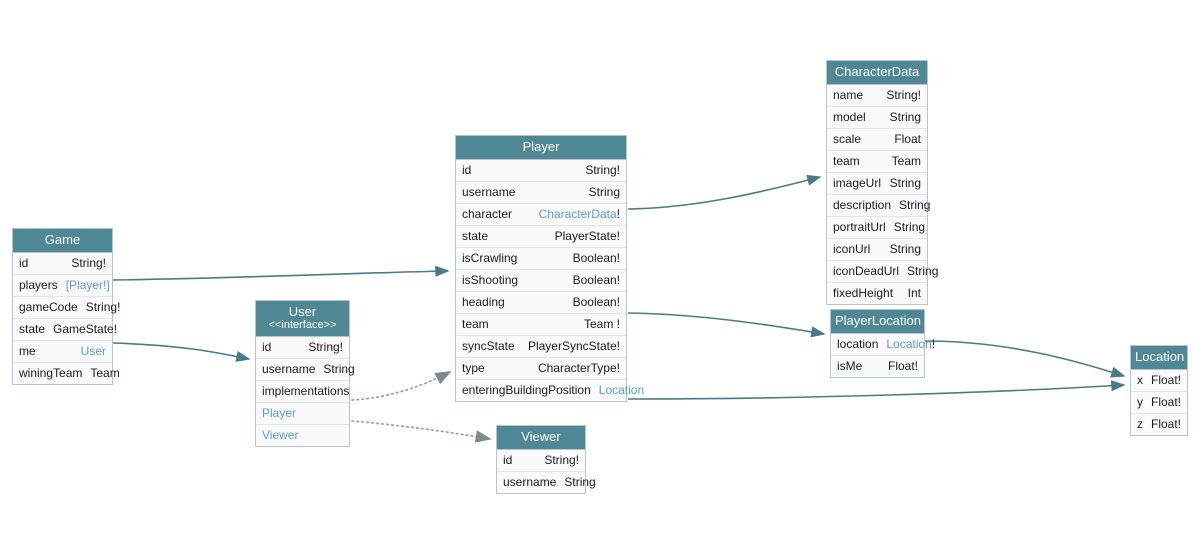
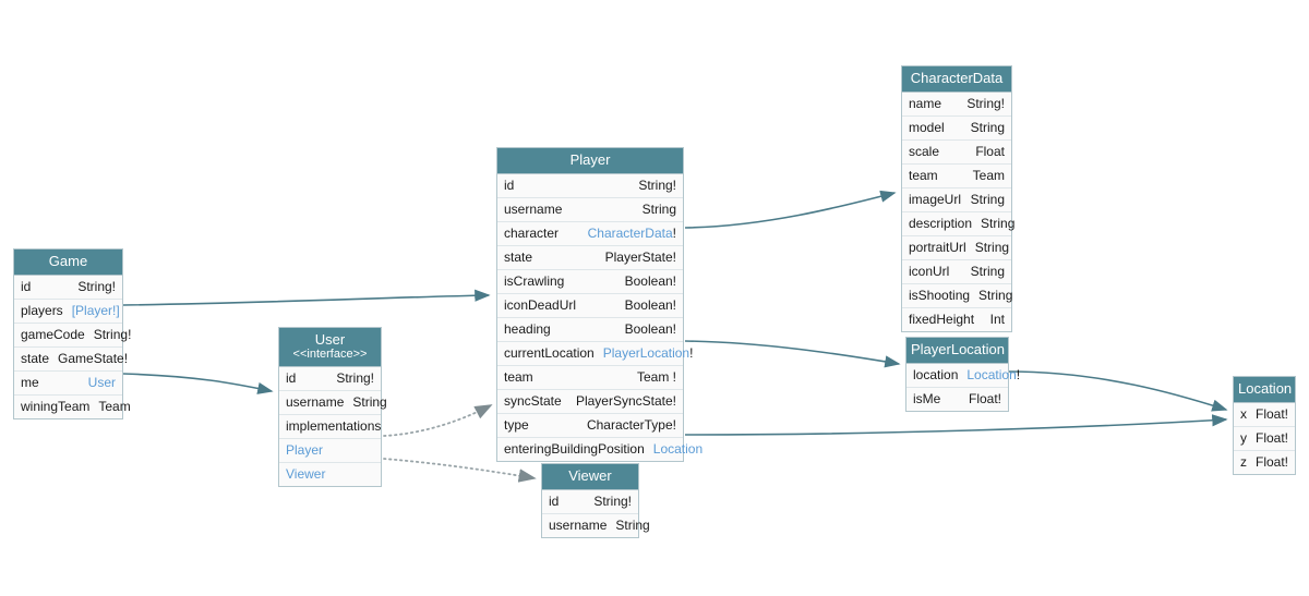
  Game
  id
  String!
  players
  [Player!]
  gameCode
  String!
  state
  GameState!
  me
  User
  winingTeam
  Team
  User
  <<interface>>
  id
  String!
  username
  String
  implementations
  Player
  Viewer
  Player
  id
  String!
  username
  String
  character
  CharacterData!
  state
  PlayerState!
  isCrawling
  Boolean!
- isShooting
+ iconDeadUrl
  Boolean!
  heading
  Boolean!
+ currentLocation
+ PlayerLocation!
  team
  Team !
  syncState
  PlayerSyncState!
  type
  CharacterType!
  enteringBuildingPosition
  Location
  CharacterData
  name
  String!
  model
  String
  scale
  Float
  team
  Team
  imageUrl
  String
  description
  String
  portraitUrl
  String
  iconUrl
  String
- iconDeadUrl
+ isShooting
  String
  fixedHeight
  Int
  PlayerLocation
  location
  Location!
  isMe
  Float!
  Location
  x
  Float!
  y
  Float!
  z
  Float!
  Viewer
  id
  String!
  username
  String
